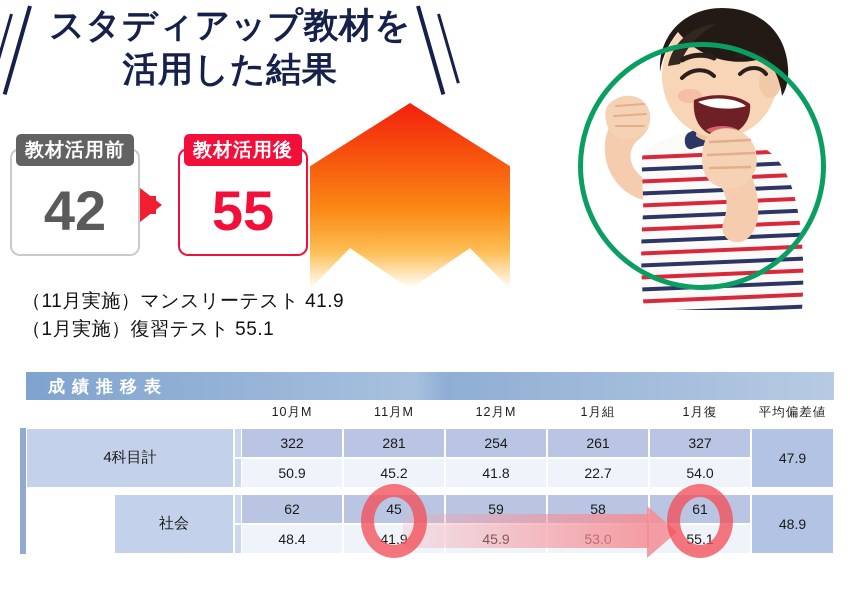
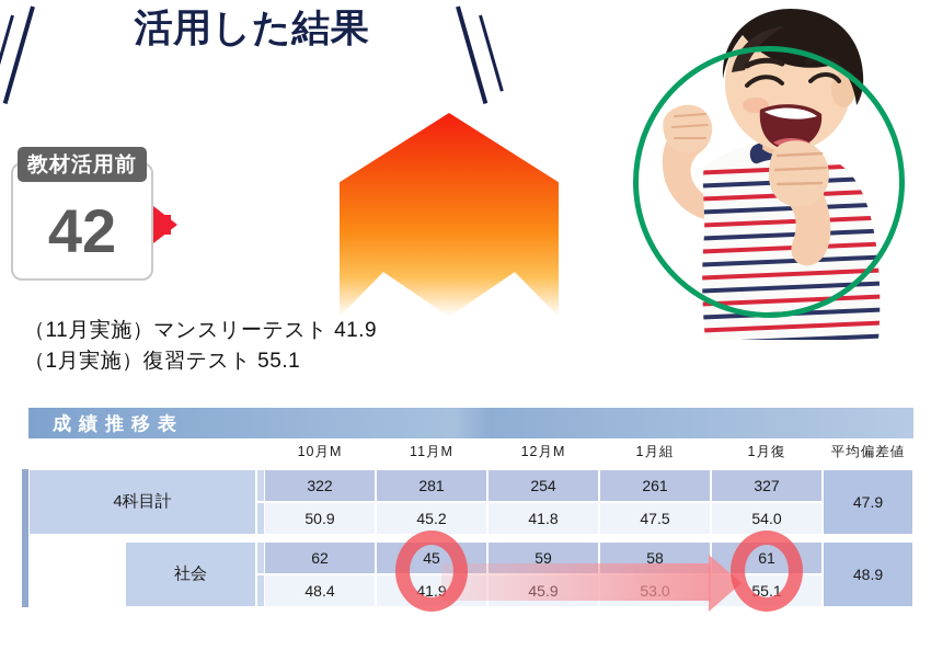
- スタディアップ教材を
  活用した結果
  教材活用前
  42
- 教材活用後
- 55
  （11月実施）マンスリーテスト 41.9
  （1月実施）復習テスト 55.1
  成績推移表
  10月M
  11月M
  12月M
  1月組
  1月復
  平均偏差値
  4科目計
  322
  281
  254
  261
  327
  50.9
  45.2
  41.8
- 22.7
+ 47.5
  54.0
  47.9
  社会
  62
  45
  59
  58
  61
  48.4
  41.
  55.1
  48.9
